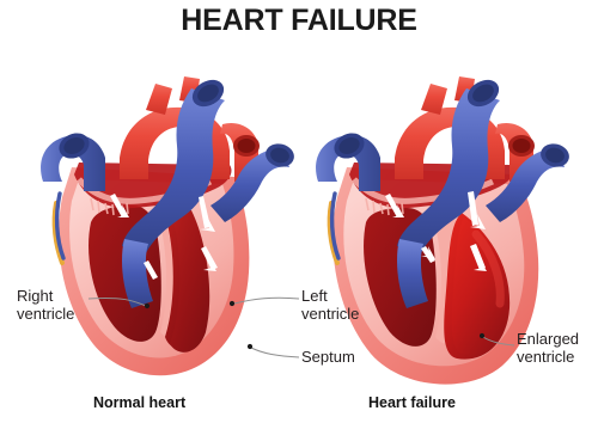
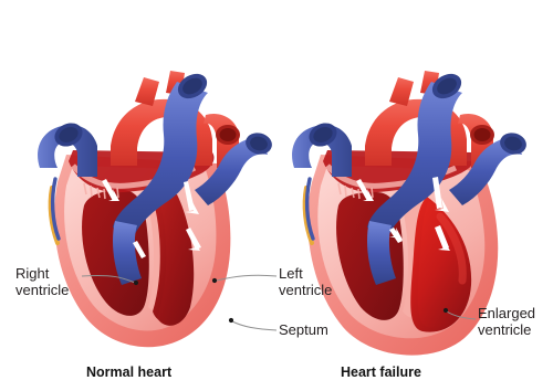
- HEART FAILURE
  Right
  ventricle
  Left
  ventricle
  Septum
  Enlarged
  ventricle
  Normal heart
  Heart failure
